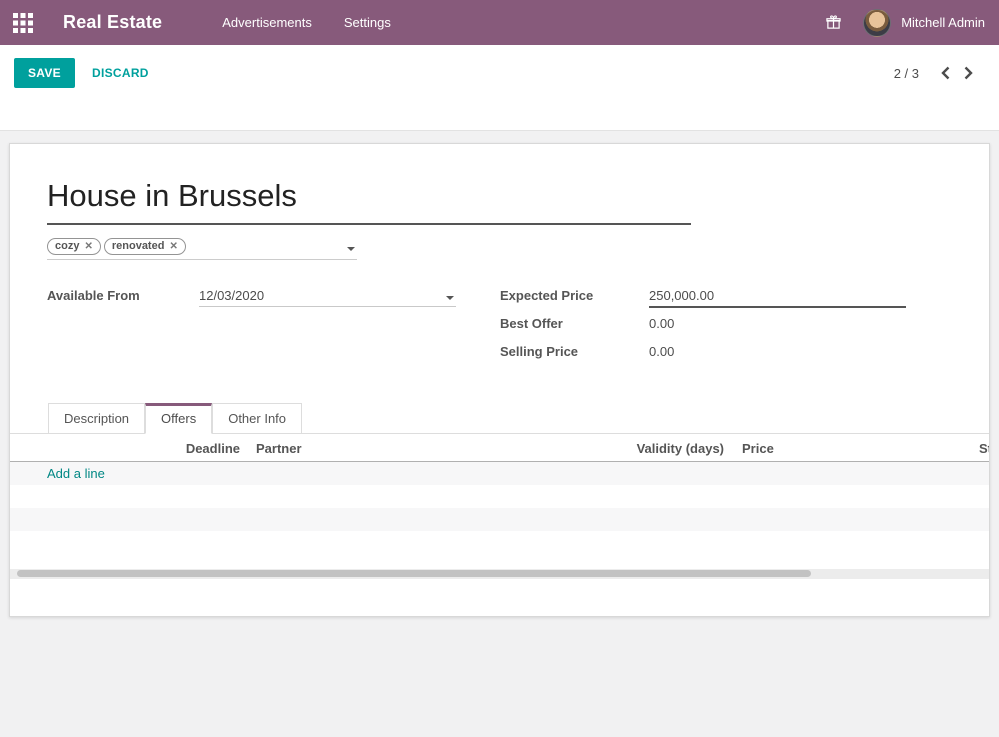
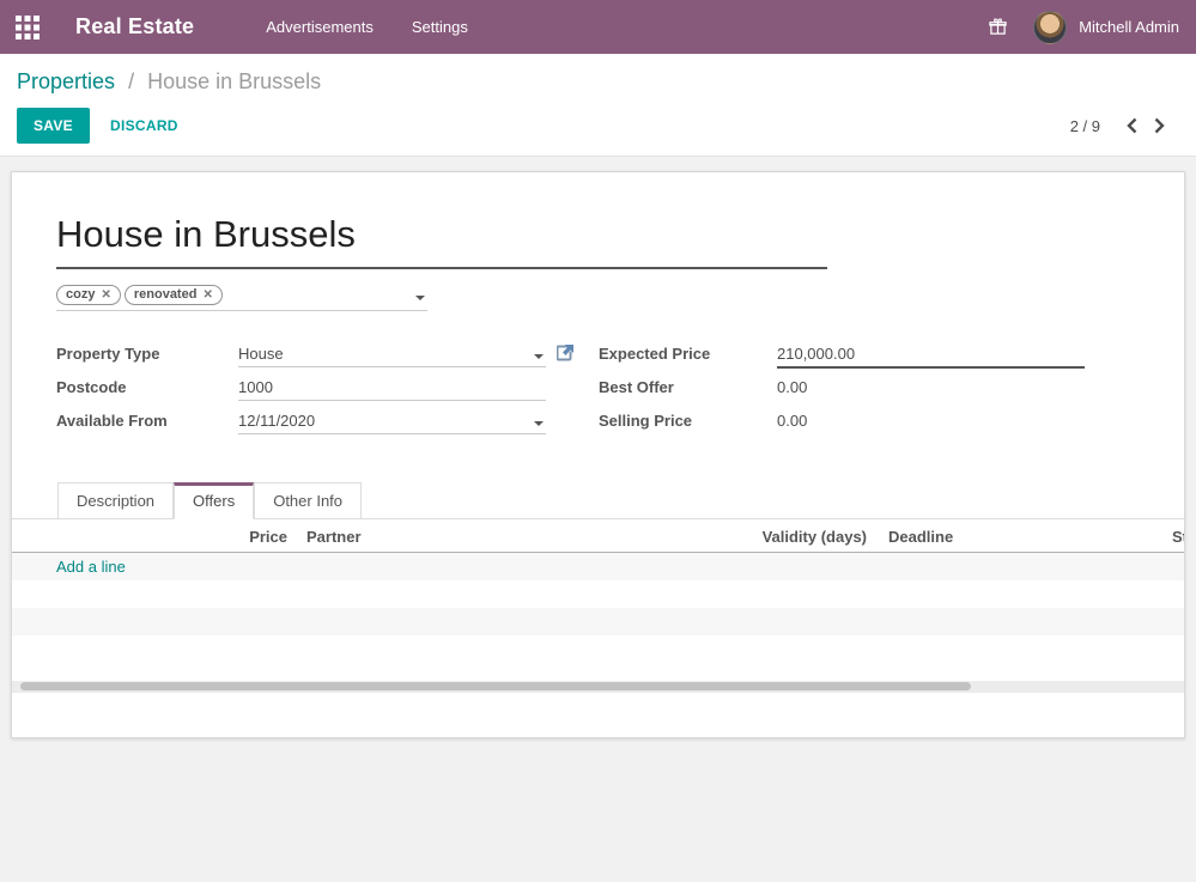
  Real Estate
  Advertisements
  Settings
  Mitchell Admin
+ Properties / House in Brussels
  SAVE
  DISCARD
- 2 / 3
+ 2 / 9
  House in Brussels
  cozy
  ✕
  renovated
  ✕
+ Property Type
+ House
+ Postcode
+ 1000
  Available From
- 12/03/2020
+ 12/11/2020
  Expected Price
- 250,000.00
+ 210,000.00
  Best Offer
  0.00
  Selling Price
  0.00
  Description
  Offers
  Other Info
- Deadline
+ Price
  Partner
  Validity (days)
- Price
+ Deadline
  Add a line
